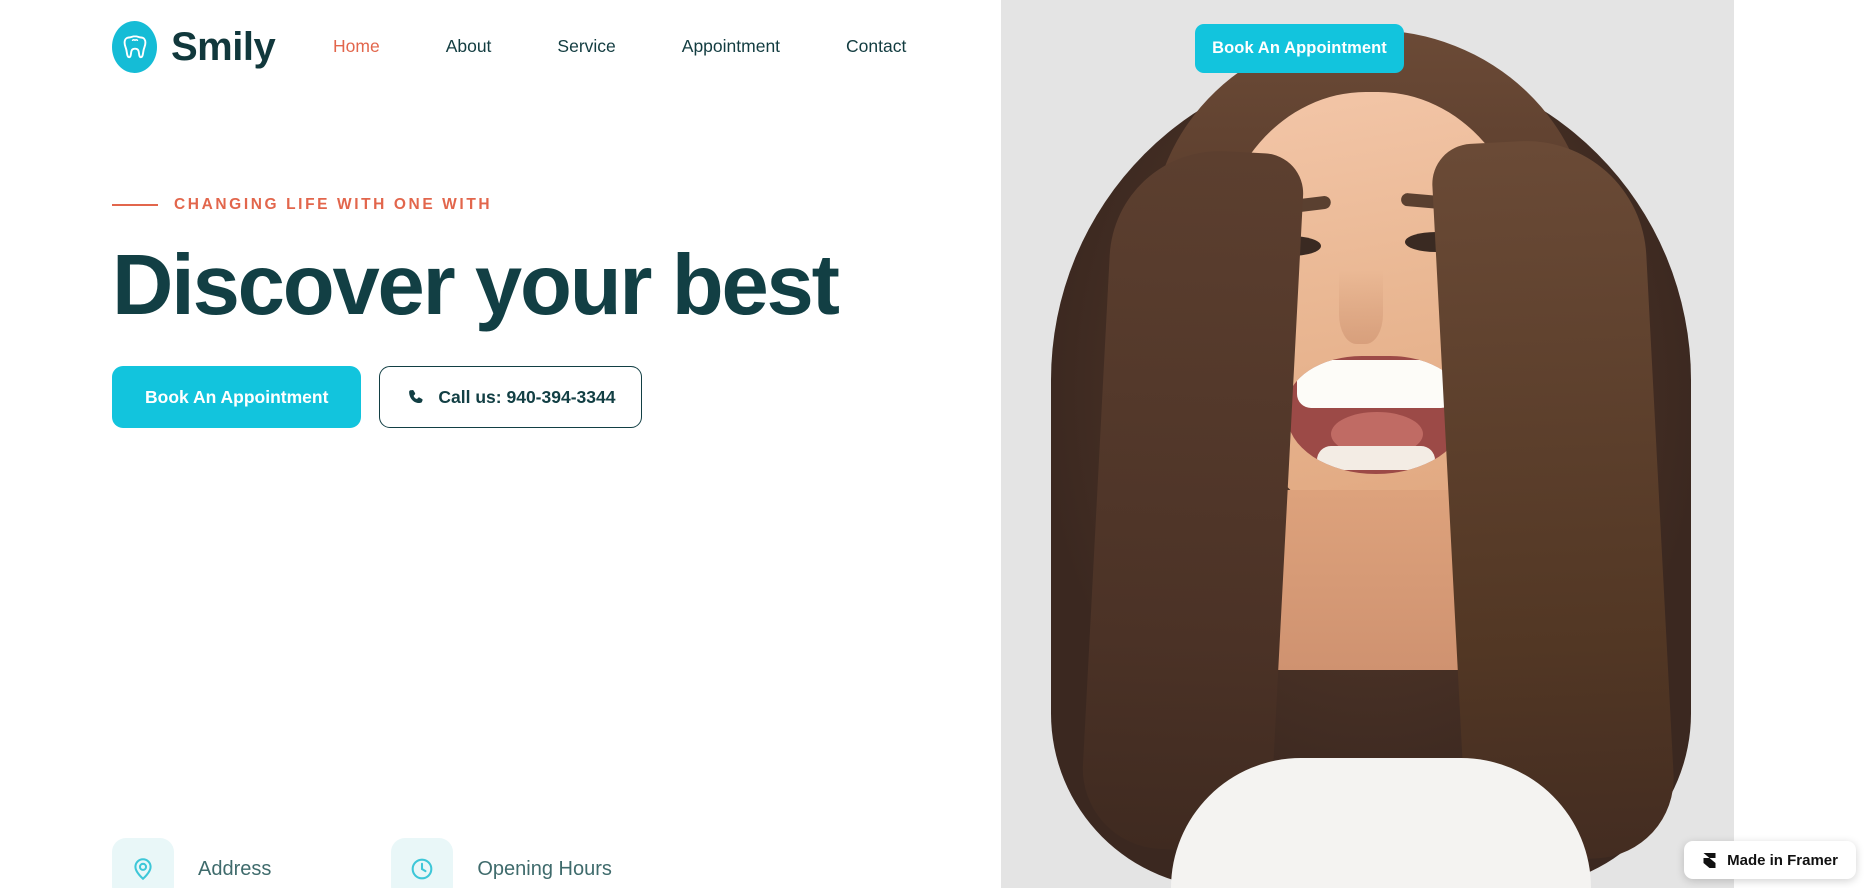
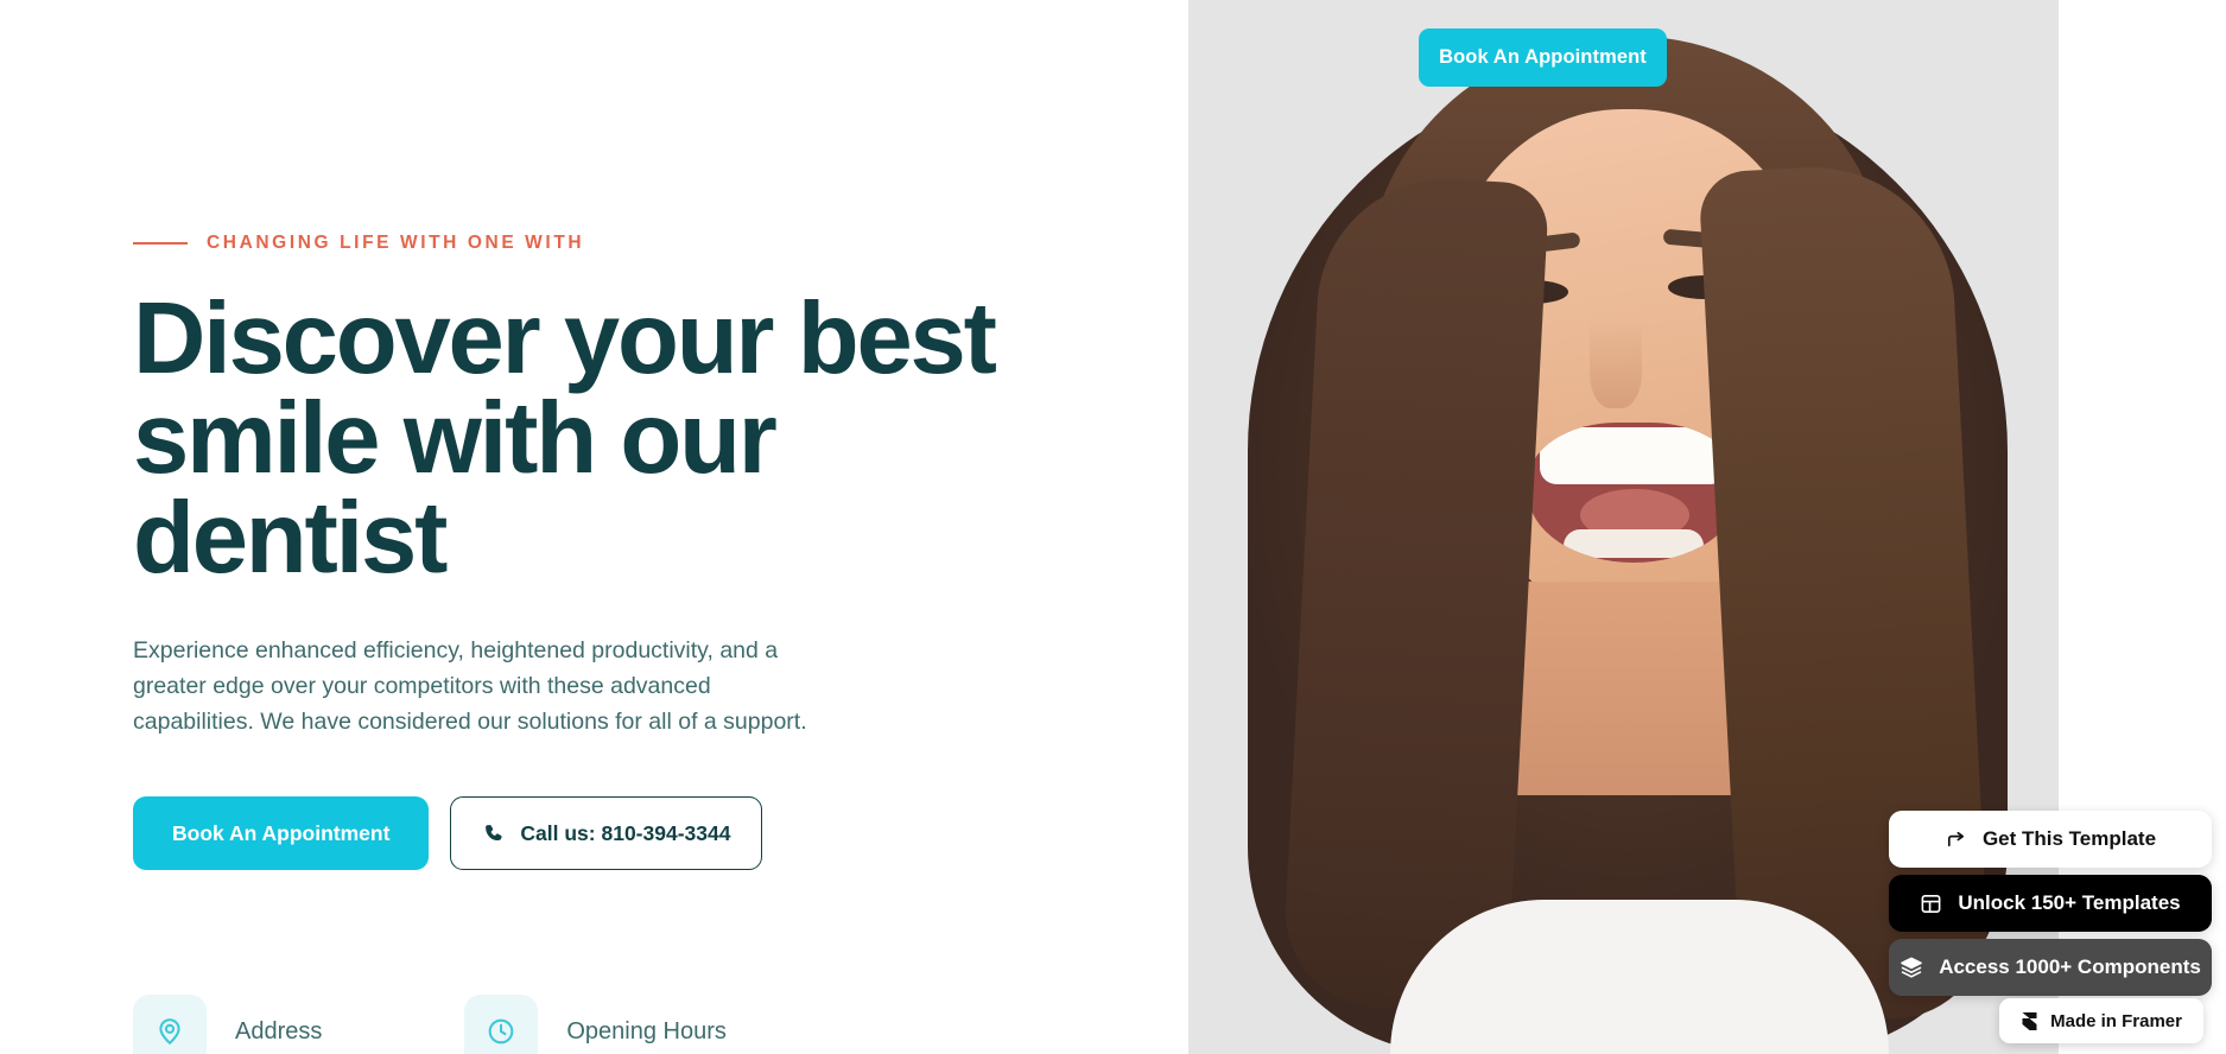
- Smily
- Home
- About
- Service
- Appointment
- Contact
  Book An Appointment
  CHANGING LIFE WITH ONE WITH
  Discover your best
+ smile with our dentist
+ Experience enhanced efficiency, heightened productivity, and a greater edge over your competitors with these advanced capabilities. We have considered our solutions for all of a support.
  Book An Appointment
- Call us: 940-394-3344
+ Call us: 810-394-3344
  Address
  Opening Hours
+ Get This Template
+ Unlock 150+ Templates
+ Access 1000+ Components
  Made in Framer
